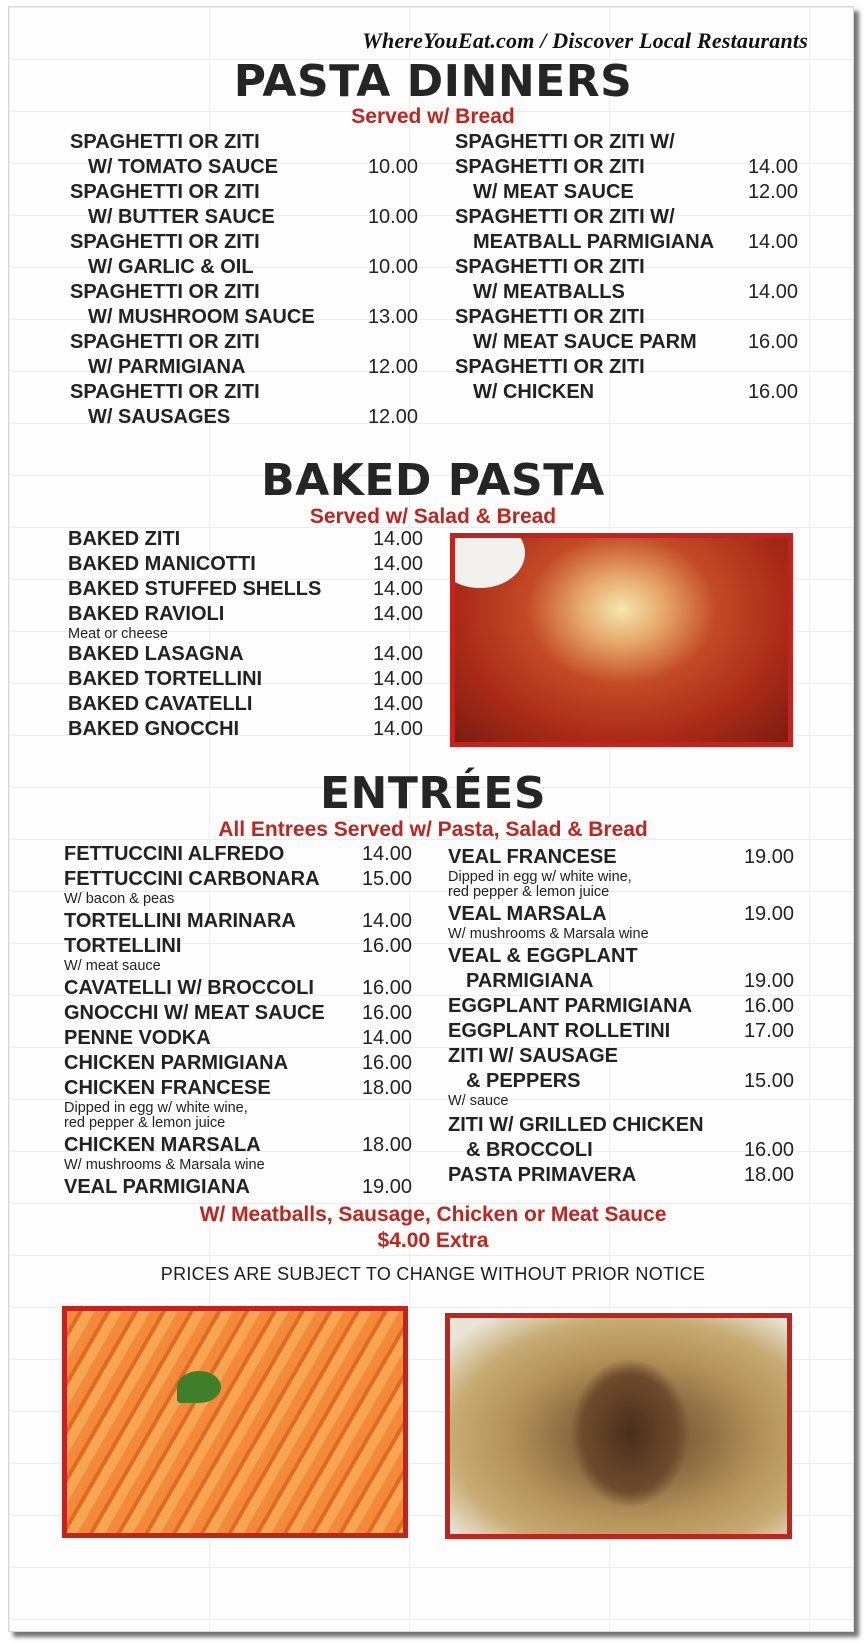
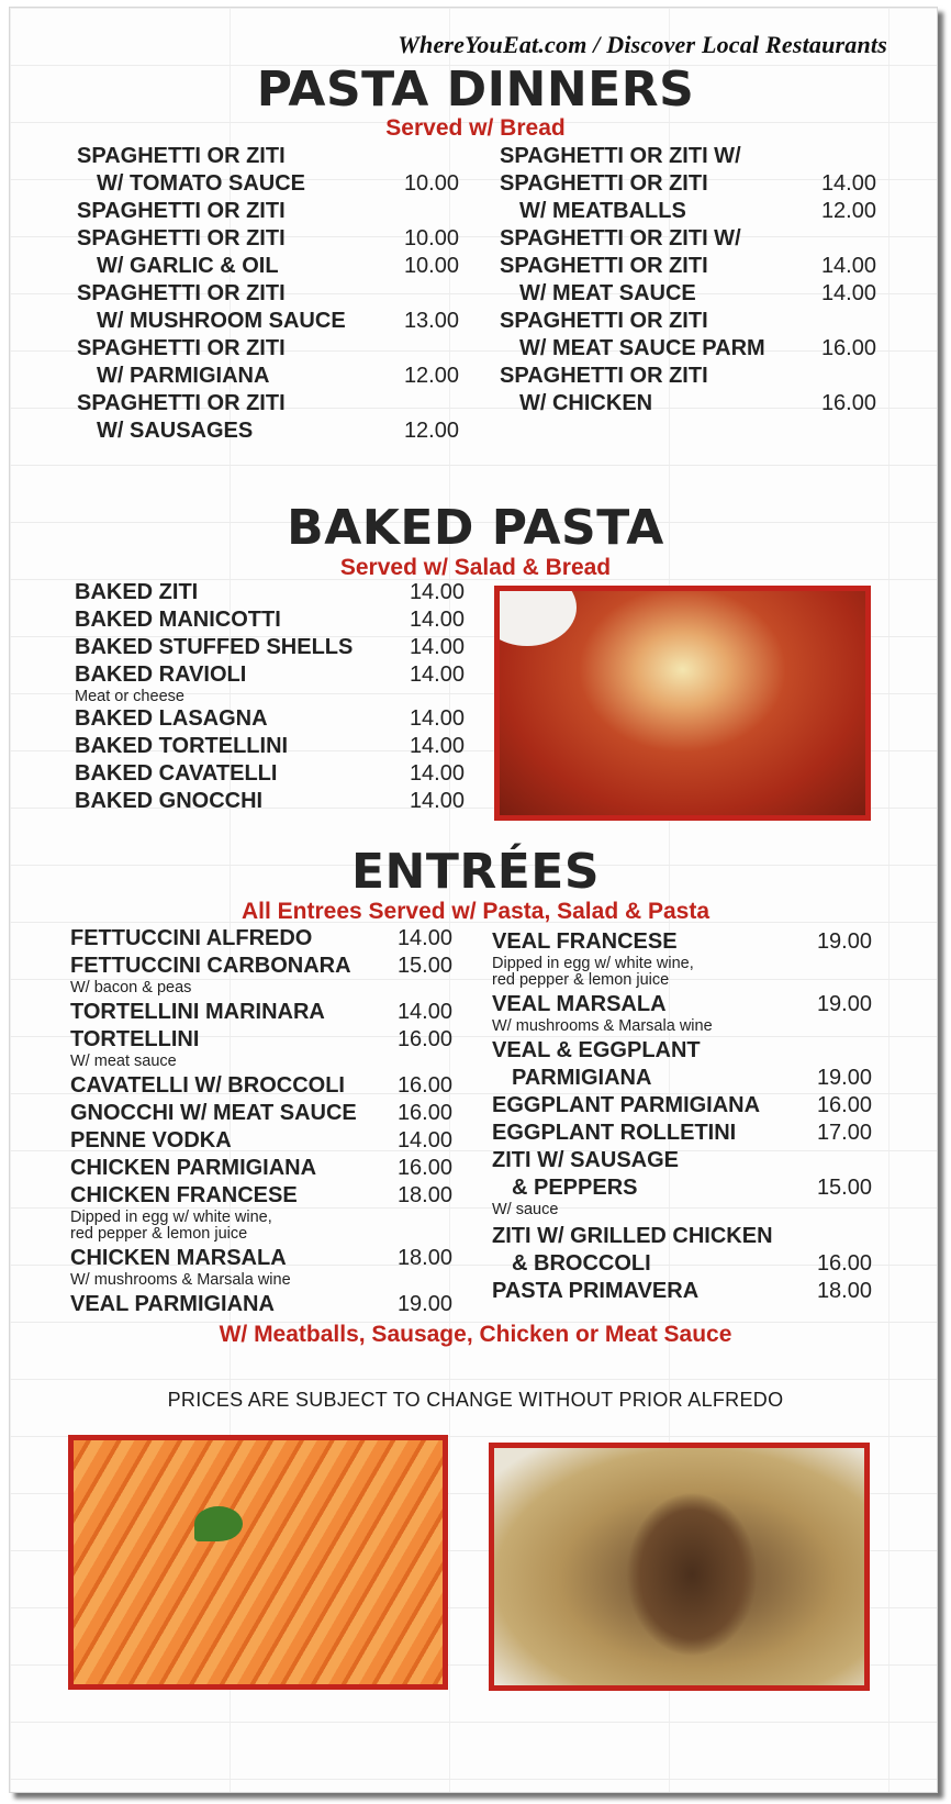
  WhereYouEat.com / Discover Local Restaurants
  PASTA DINNERS
  Served w/ Bread
  SPAGHETTI OR ZITI
  W/ TOMATO SAUCE
  10.00
  SPAGHETTI OR ZITI
- W/ BUTTER SAUCE
  10.00
  SPAGHETTI OR ZITI
  W/ GARLIC & OIL
  10.00
  SPAGHETTI OR ZITI
  W/ MUSHROOM SAUCE
  13.00
  SPAGHETTI OR ZITI
  W/ PARMIGIANA
  12.00
  SPAGHETTI OR ZITI
  W/ SAUSAGES
  12.00
  SPAGHETTI OR ZITI W/
  14.00
  SPAGHETTI OR ZITI
- W/ MEAT SAUCE
+ W/ MEATBALLS
  12.00
  SPAGHETTI OR ZITI W/
- MEATBALL PARMIGIANA
  14.00
  SPAGHETTI OR ZITI
- W/ MEATBALLS
+ W/ MEAT SAUCE
  14.00
  SPAGHETTI OR ZITI
  W/ MEAT SAUCE PARM
  16.00
  SPAGHETTI OR ZITI
  W/ CHICKEN
  16.00
  BAKED PASTA
  Served w/ Salad & Bread
  BAKED ZITI
  14.00
  BAKED MANICOTTI
  14.00
  BAKED STUFFED SHELLS
  14.00
  BAKED RAVIOLI
  Meat or cheese
  14.00
  BAKED LASAGNA
  14.00
  BAKED TORTELLINI
  14.00
  BAKED CAVATELLI
  14.00
  BAKED GNOCCHI
  14.00
  ENTRÉES
- All Entrees Served w/ Pasta, Salad & Bread
+ All Entrees Served w/ Pasta, Salad & Pasta
  FETTUCCINI ALFREDO
  14.00
  FETTUCCINI CARBONARA
  W/ bacon & peas
  15.00
  TORTELLINI MARINARA
  14.00
  TORTELLINI
  W/ meat sauce
  16.00
  CAVATELLI W/ BROCCOLI
  16.00
  GNOCCHI W/ MEAT SAUCE
  16.00
  PENNE VODKA
  14.00
  CHICKEN PARMIGIANA
  16.00
  CHICKEN FRANCESE
  Dipped in egg w/ white wine,
  red pepper & lemon juice
  18.00
  CHICKEN MARSALA
  W/ mushrooms & Marsala wine
  18.00
  VEAL PARMIGIANA
  19.00
  VEAL FRANCESE
  Dipped in egg w/ white wine,
  red pepper & lemon juice
  19.00
  VEAL MARSALA
  W/ mushrooms & Marsala wine
  19.00
  VEAL & EGGPLANT
  PARMIGIANA
  19.00
  EGGPLANT PARMIGIANA
  16.00
  EGGPLANT ROLLETINI
  17.00
  ZITI W/ SAUSAGE
  & PEPPERS
  W/ sauce
  15.00
  ZITI W/ GRILLED CHICKEN
  & BROCCOLI
  16.00
  PASTA PRIMAVERA
  18.00
  W/ Meatballs, Sausage, Chicken or Meat Sauce
- $4.00 Extra
- PRICES ARE SUBJECT TO CHANGE WITHOUT PRIOR NOTICE
+ PRICES ARE SUBJECT TO CHANGE WITHOUT PRIOR ALFREDO
